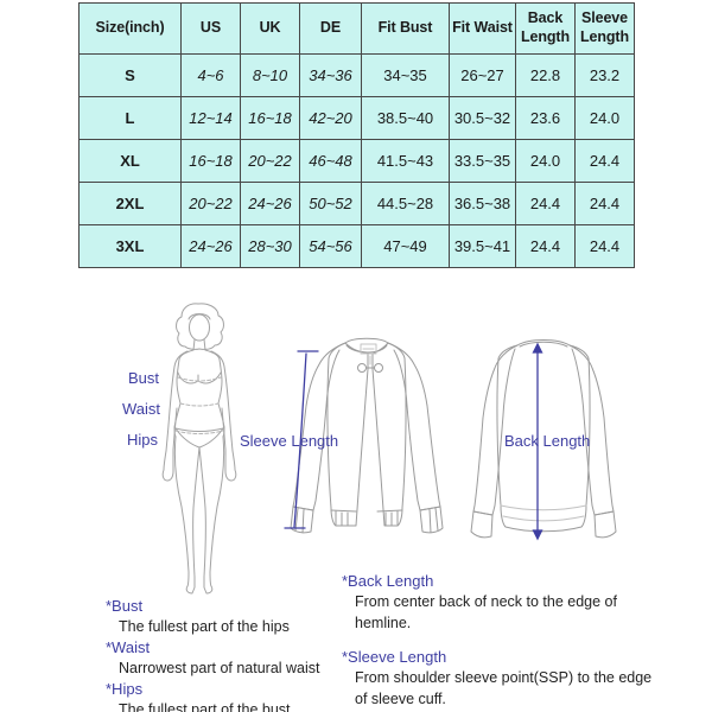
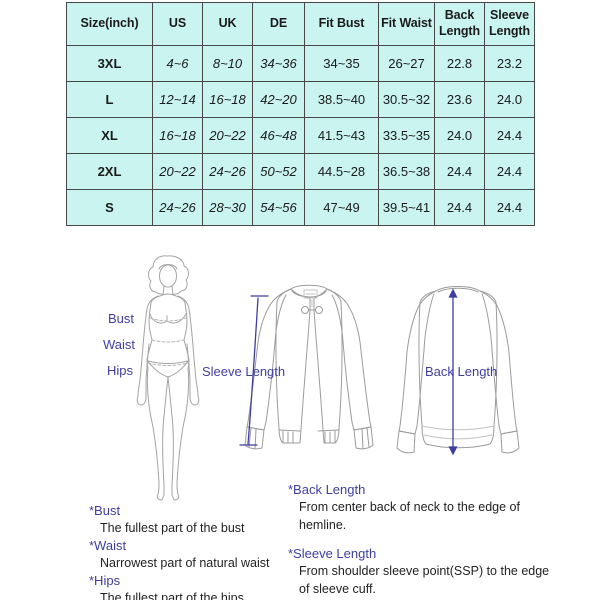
  Size(inch)	US	UK	DE	Fit Bust	Fit Waist	Back Length	Sleeve Length
- S	4~6	8~10	34~36	34~35	26~27	22.8	23.2
+ 3XL	4~6	8~10	34~36	34~35	26~27	22.8	23.2
  L	12~14	16~18	42~20	38.5~40	30.5~32	23.6	24.0
  XL	16~18	20~22	46~48	41.5~43	33.5~35	24.0	24.4
  2XL	20~22	24~26	50~52	44.5~28	36.5~38	24.4	24.4
- 3XL	24~26	28~30	54~56	47~49	39.5~41	24.4	24.4
+ S	24~26	28~30	54~56	47~49	39.5~41	24.4	24.4
  Bust
  Waist
  Hips
  Sleeve Length
  Back Length
  *Bust
- The fullest part of the hips
+ The fullest part of the bust
  *Waist
  Narrowest part of natural waist
  *Hips
- The fullest part of the bust
+ The fullest part of the hips
  *Back Length
  From center back of neck to the edge of
  hemline.
  *Sleeve Length
  From shoulder sleeve point(SSP) to the edge
  of sleeve cuff.
